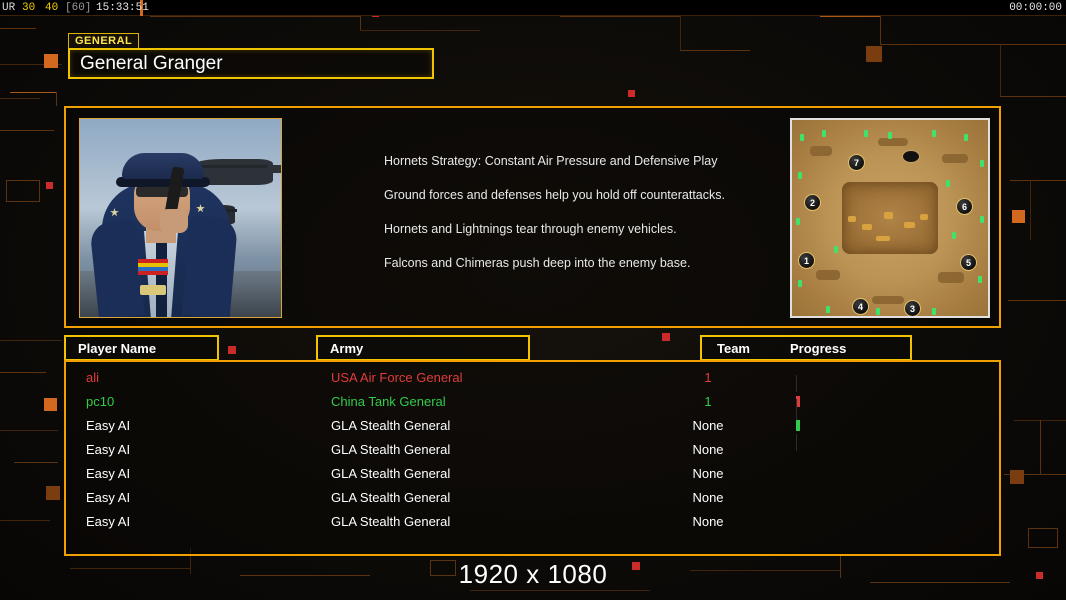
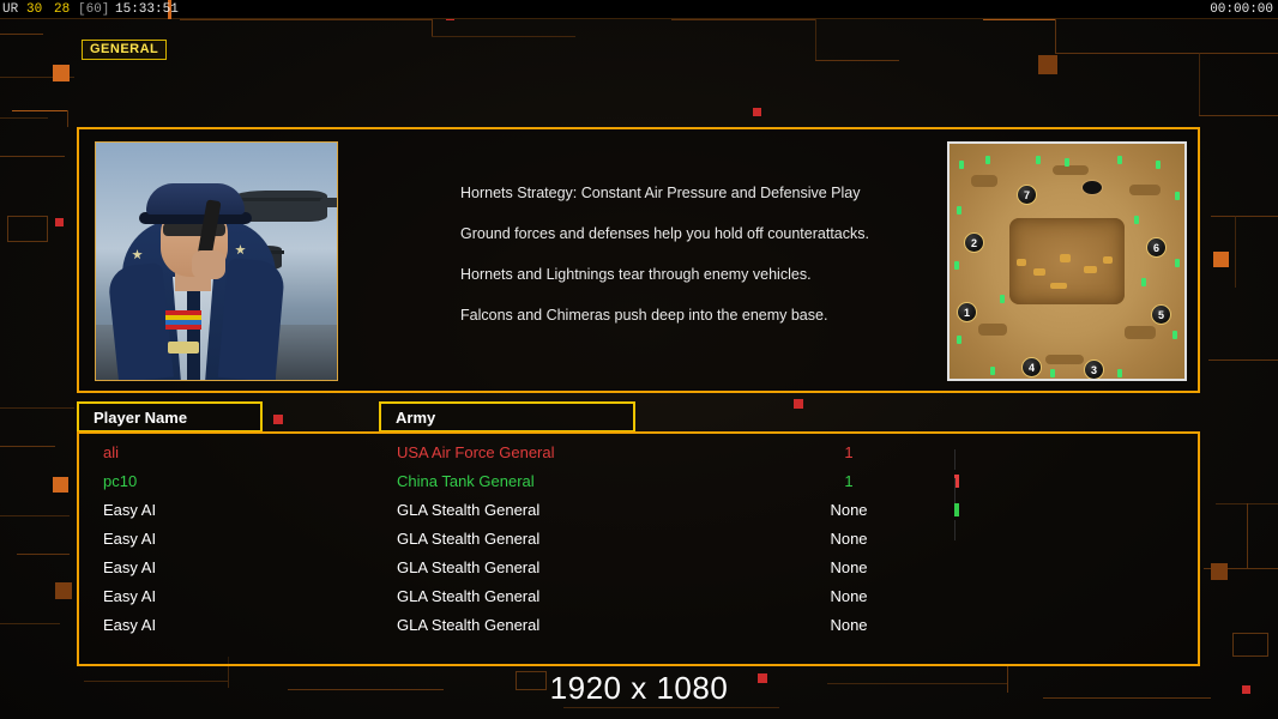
  UR
  30
- 40
+ 28
  [60]
  15:33:51
  00:00:00
  GENERAL
- General Granger
  Hornets Strategy: Constant Air Pressure and Defensive Play
  Ground forces and defenses help you hold off counterattacks.
  Hornets and Lightnings tear through enemy vehicles.
  Falcons and Chimeras push deep into the enemy base.
  7
  2
  6
  1
  5
  4
  3
  Player Name
  Army
- Team
- Progress
  ali
  USA Air Force General
  1
  pc10
  China Tank General
  1
  Easy AI
  GLA Stealth General
  None
  Easy AI
  GLA Stealth General
  None
  Easy AI
  GLA Stealth General
  None
  Easy AI
  GLA Stealth General
  None
  Easy AI
  GLA Stealth General
  None
  1920 x 1080
